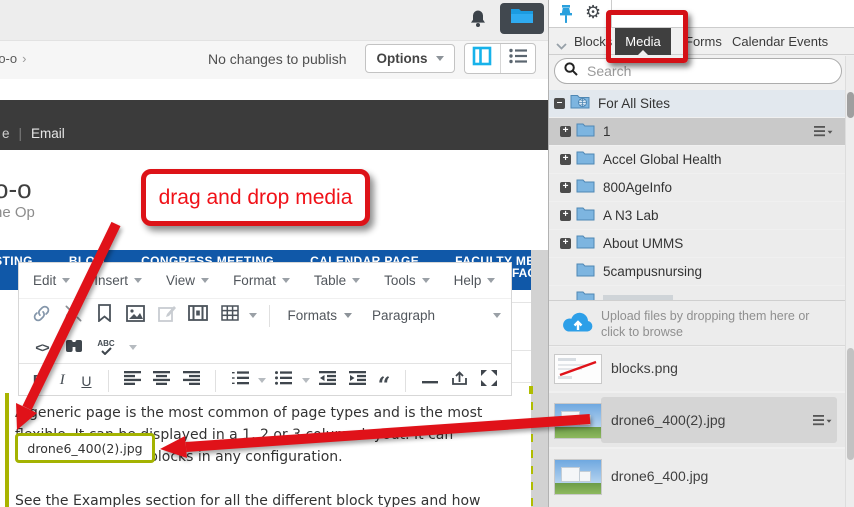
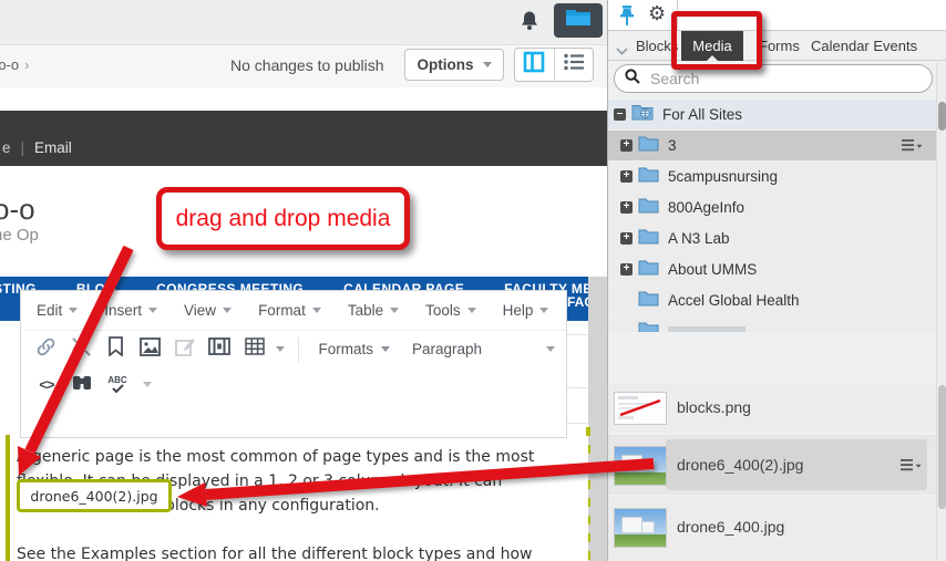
  o-o ›
  No changes to publish
  Options
  e
  |
  Email
  o-o
  e Op
  BLO
  CONGRESS MEETING
  CALENDAR PAGE
  Edit
  Insert
  View
  Format
  Table
  Tools
  Help
  Formats
  Paragraph
  <>
  ABC
- I
- U
- “
  eneric page is the most common of page types and is the most
  See the Examples section for all the different block types and how
  drone6_400(2).jpg
  ⚙
  Blocks
  Media
  Forms
  Calendar Events
  Search
  –
  For All Sites
  +
- 1
+ 3
  +
- Accel Global Health
+ 5campusnursing
  +
  800AgeInfo
  +
  A N3 Lab
  +
  About UMMS
- 5campusnursing
+ Accel Global Health
- Upload files by dropping them here or
- click to browse
  blocks.png
  drone6_400(2).jpg
  drone6_400.jpg
  drag and drop media
